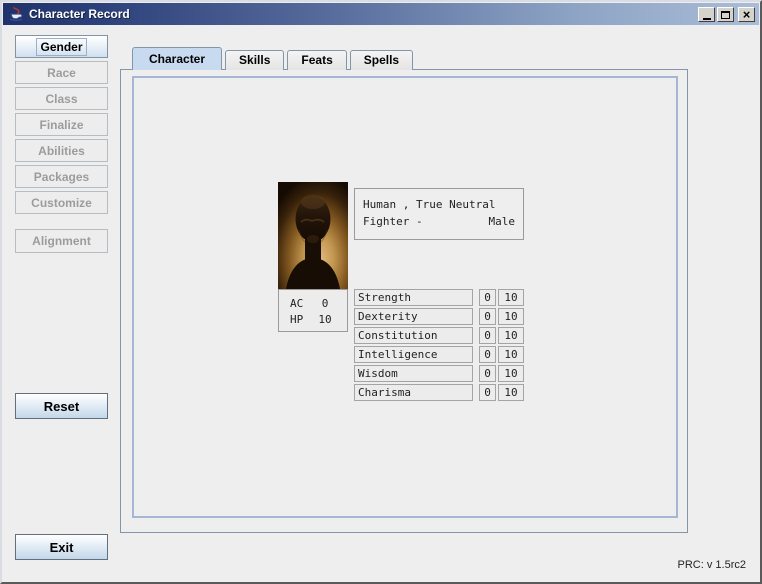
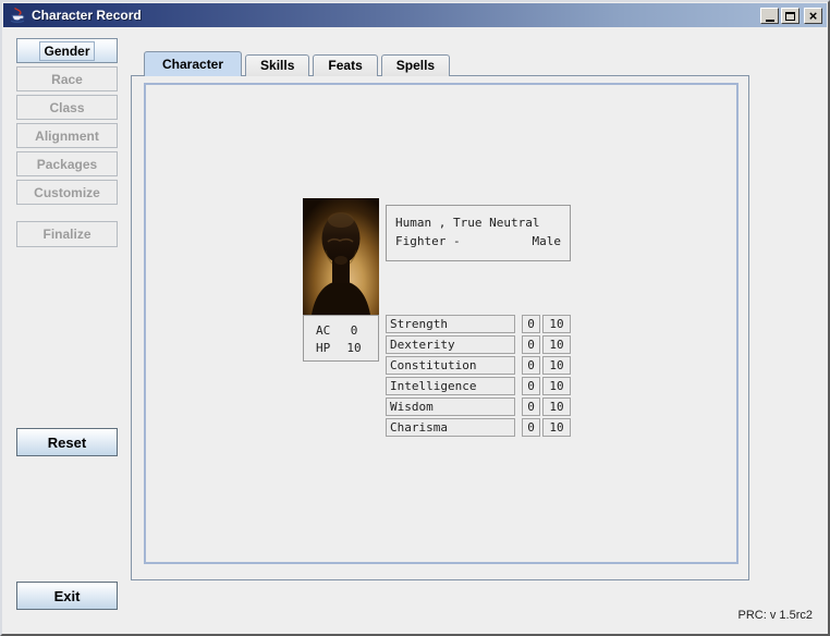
  Character Record
  ×
  Gender
  Race
  Class
- Finalize
+ Alignment
- Abilities
  Packages
  Customize
- Alignment
+ Finalize
  Reset
  Exit
  Character
  Skills
  Feats
  Spells
  AC
  0
  HP
  10
  Human , True Neutral
  Fighter -
  Male
  Strength
  0
  10
  Dexterity
  0
  10
  Constitution
  0
  10
  Intelligence
  0
  10
  Wisdom
  0
  10
  Charisma
  0
  10
  PRC: v 1.5rc2
